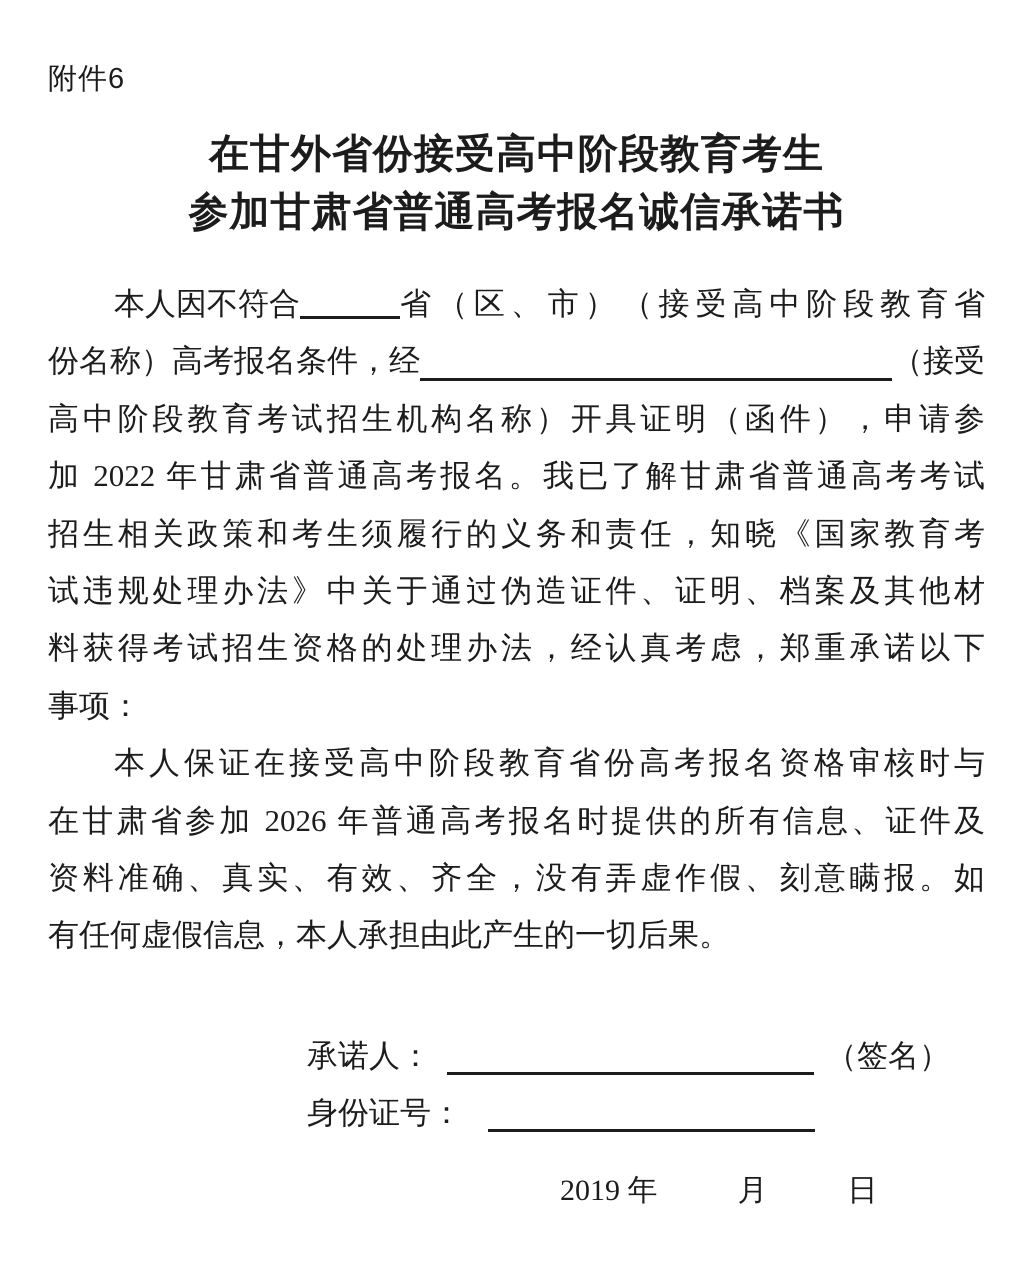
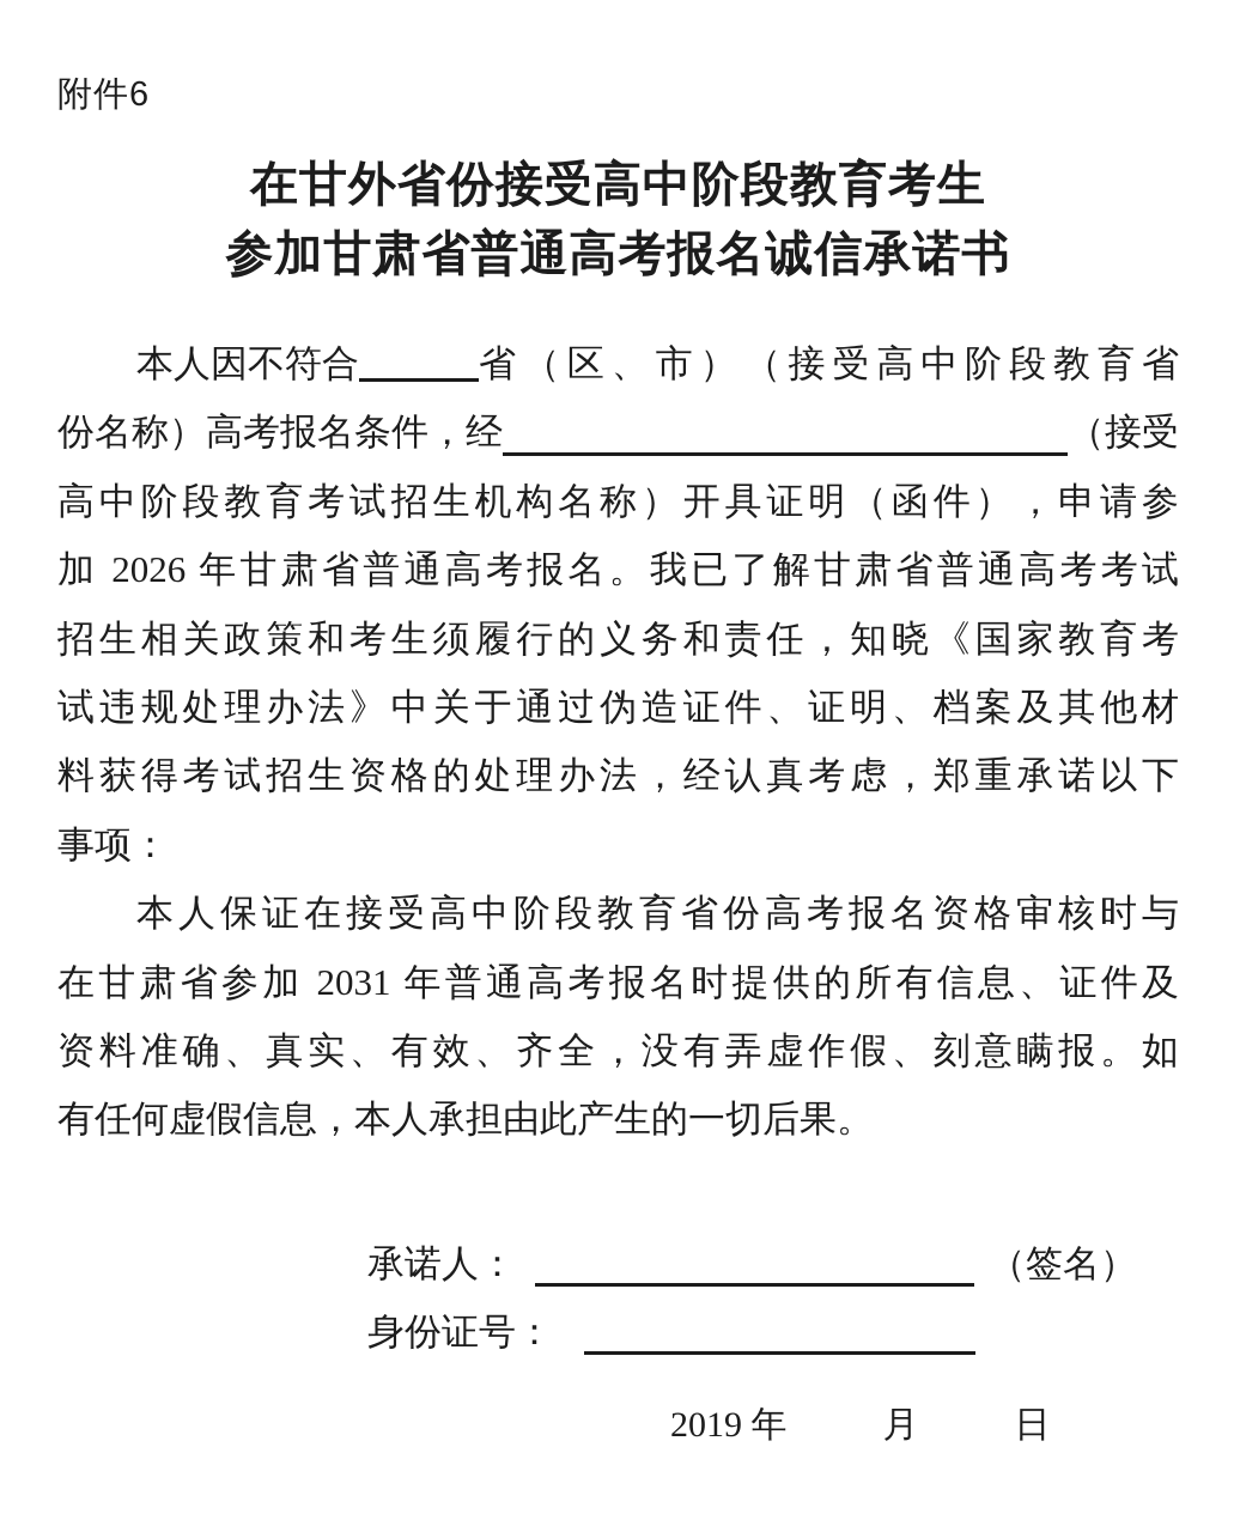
  附件6
  在甘外省份接受高中阶段教育考生
  参加甘肃省普通高考报名诚信承诺书
  本人因不符合
  省（区、市）（接受高中阶段教育省
  份名称）高考报名条件，经
  （接受
  高中阶段教育考试招生机构名称）开具证明（函件），申请参
- 加 2022 年甘肃省普通高考报名。我已了解甘肃省普通高考考试
+ 加 2026 年甘肃省普通高考报名。我已了解甘肃省普通高考考试
  招生相关政策和考生须履行的义务和责任，知晓《国家教育考
  试违规处理办法》中关于通过伪造证件、证明、档案及其他材
  料获得考试招生资格的处理办法，经认真考虑，郑重承诺以下
  事项：
  本人保证在接受高中阶段教育省份高考报名资格审核时与
- 在甘肃省参加 2026 年普通高考报名时提供的所有信息、证件及
+ 在甘肃省参加 2031 年普通高考报名时提供的所有信息、证件及
  资料准确、真实、有效、齐全，没有弄虚作假、刻意瞒报。如
  有任何虚假信息，本人承担由此产生的一切后果。
  承诺人：
  （签名）
  身份证号：
  2019 年
  月
  日
